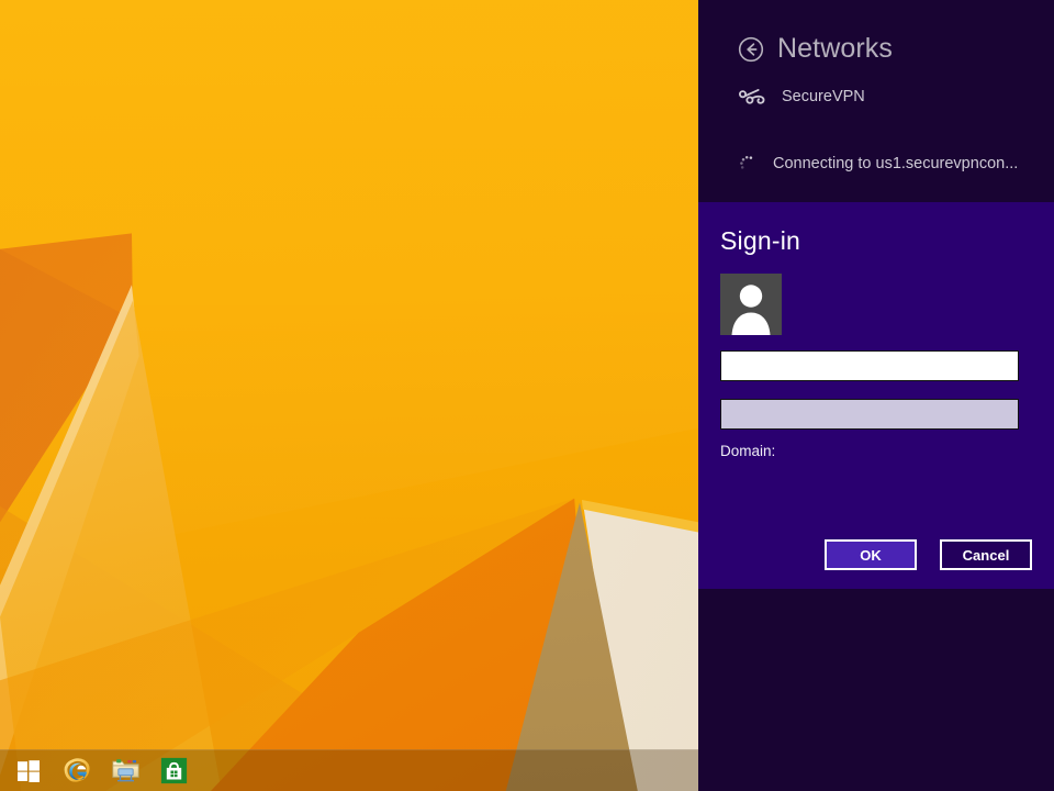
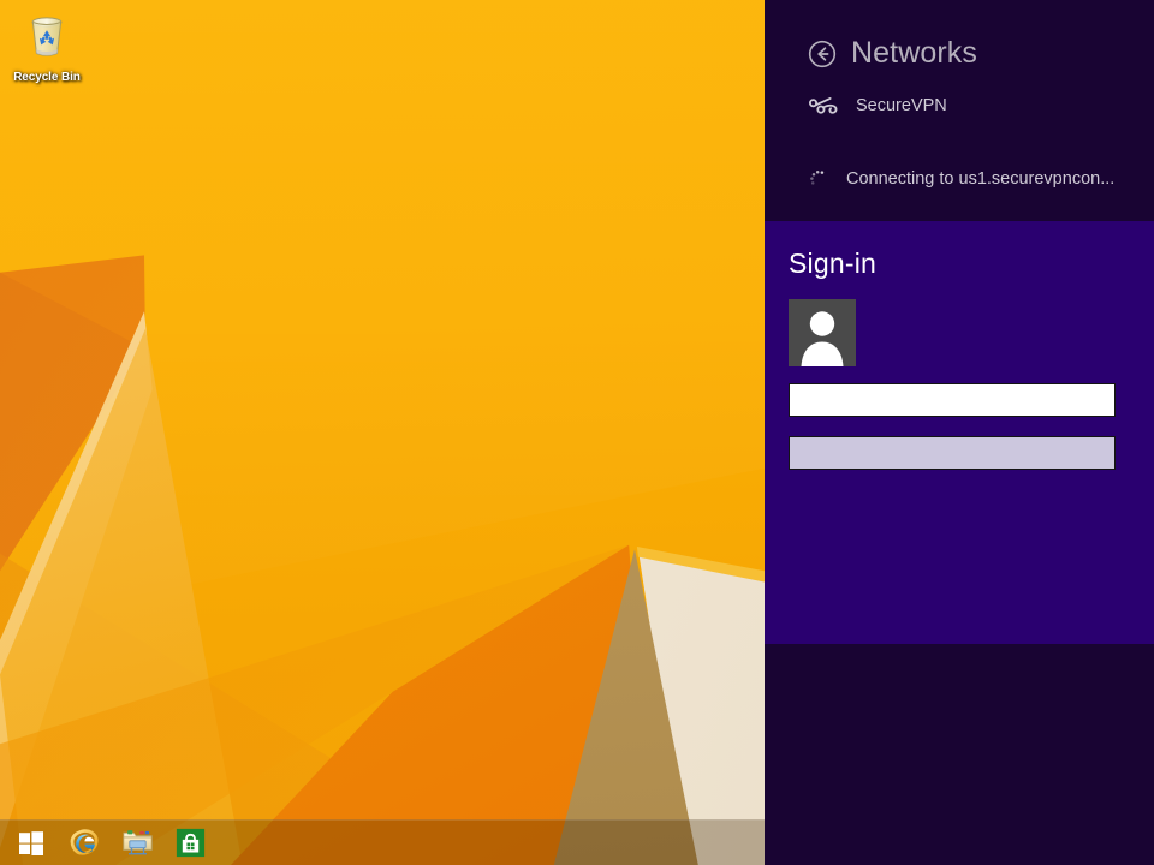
+ Recycle Bin
  Networks
  SecureVPN
  Connecting to us1.securevpncon...
  Sign-in
- Domain:
- OK
- Cancel
